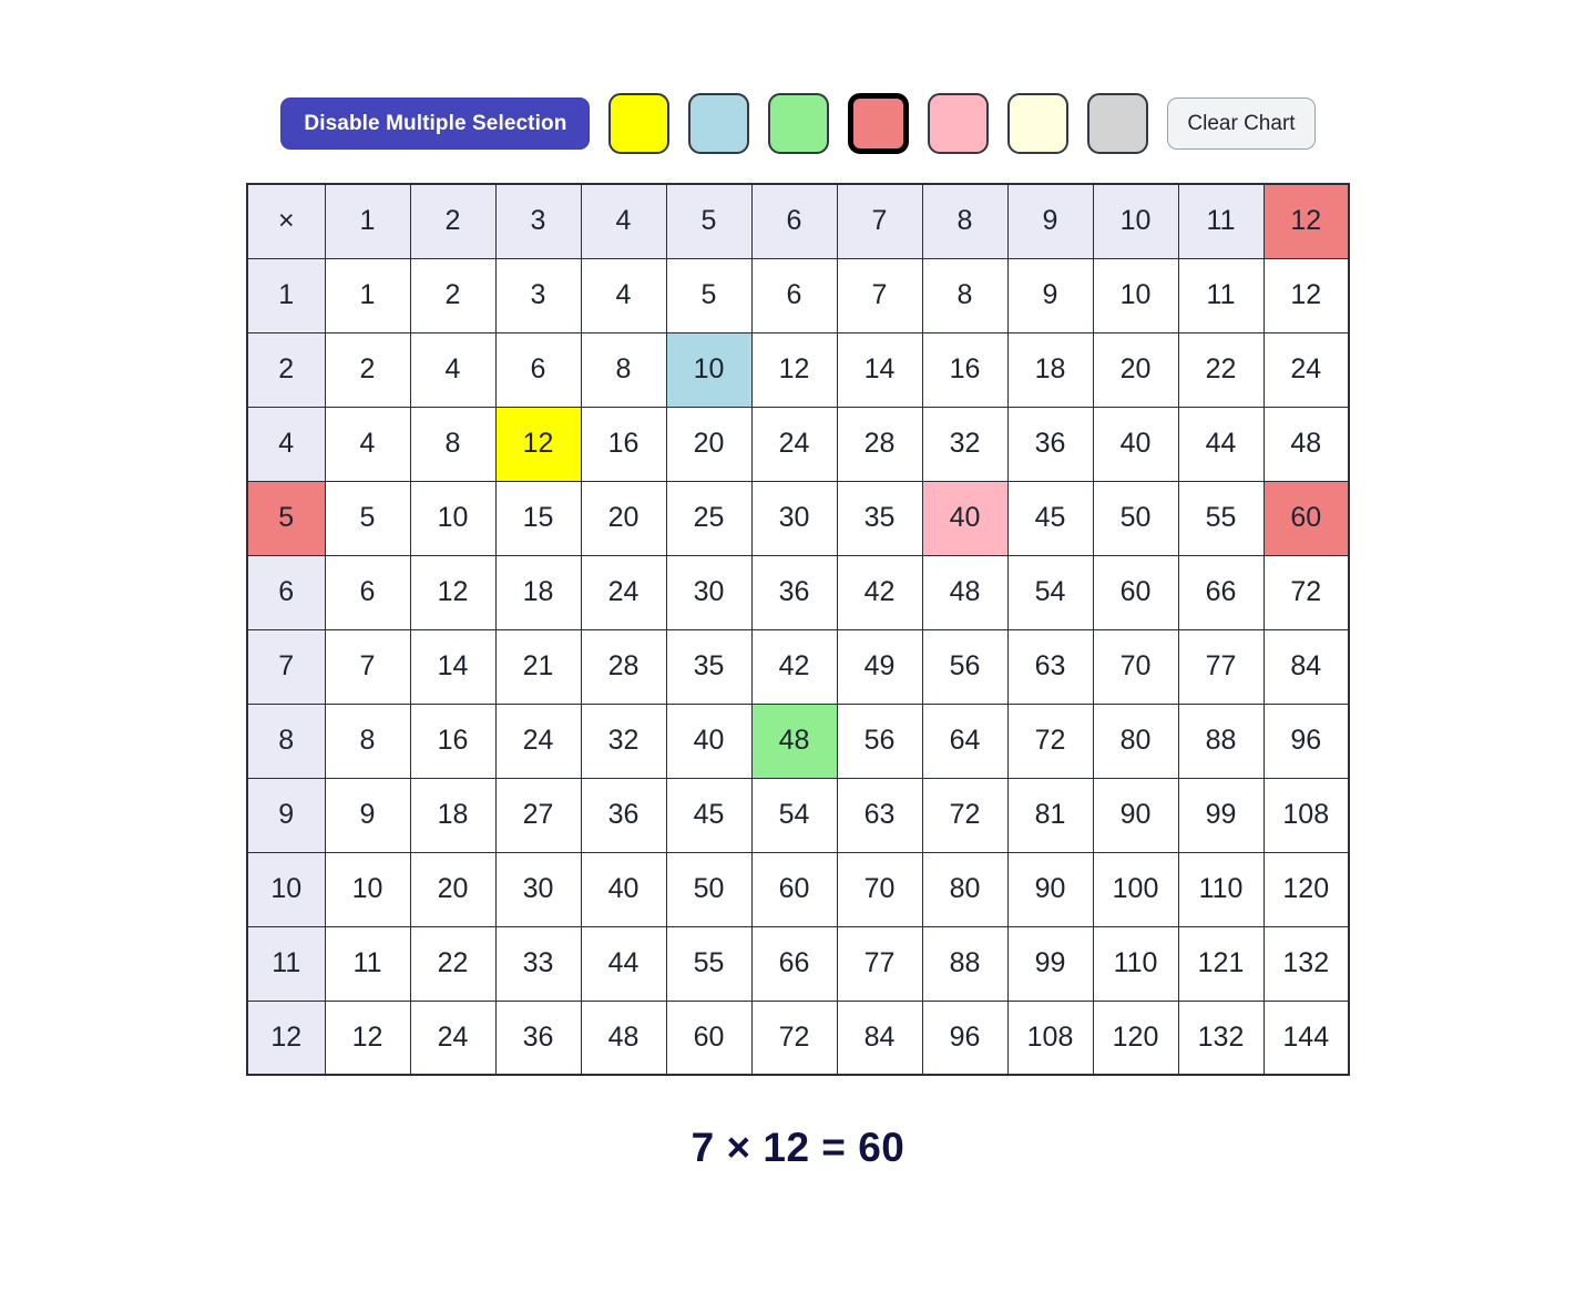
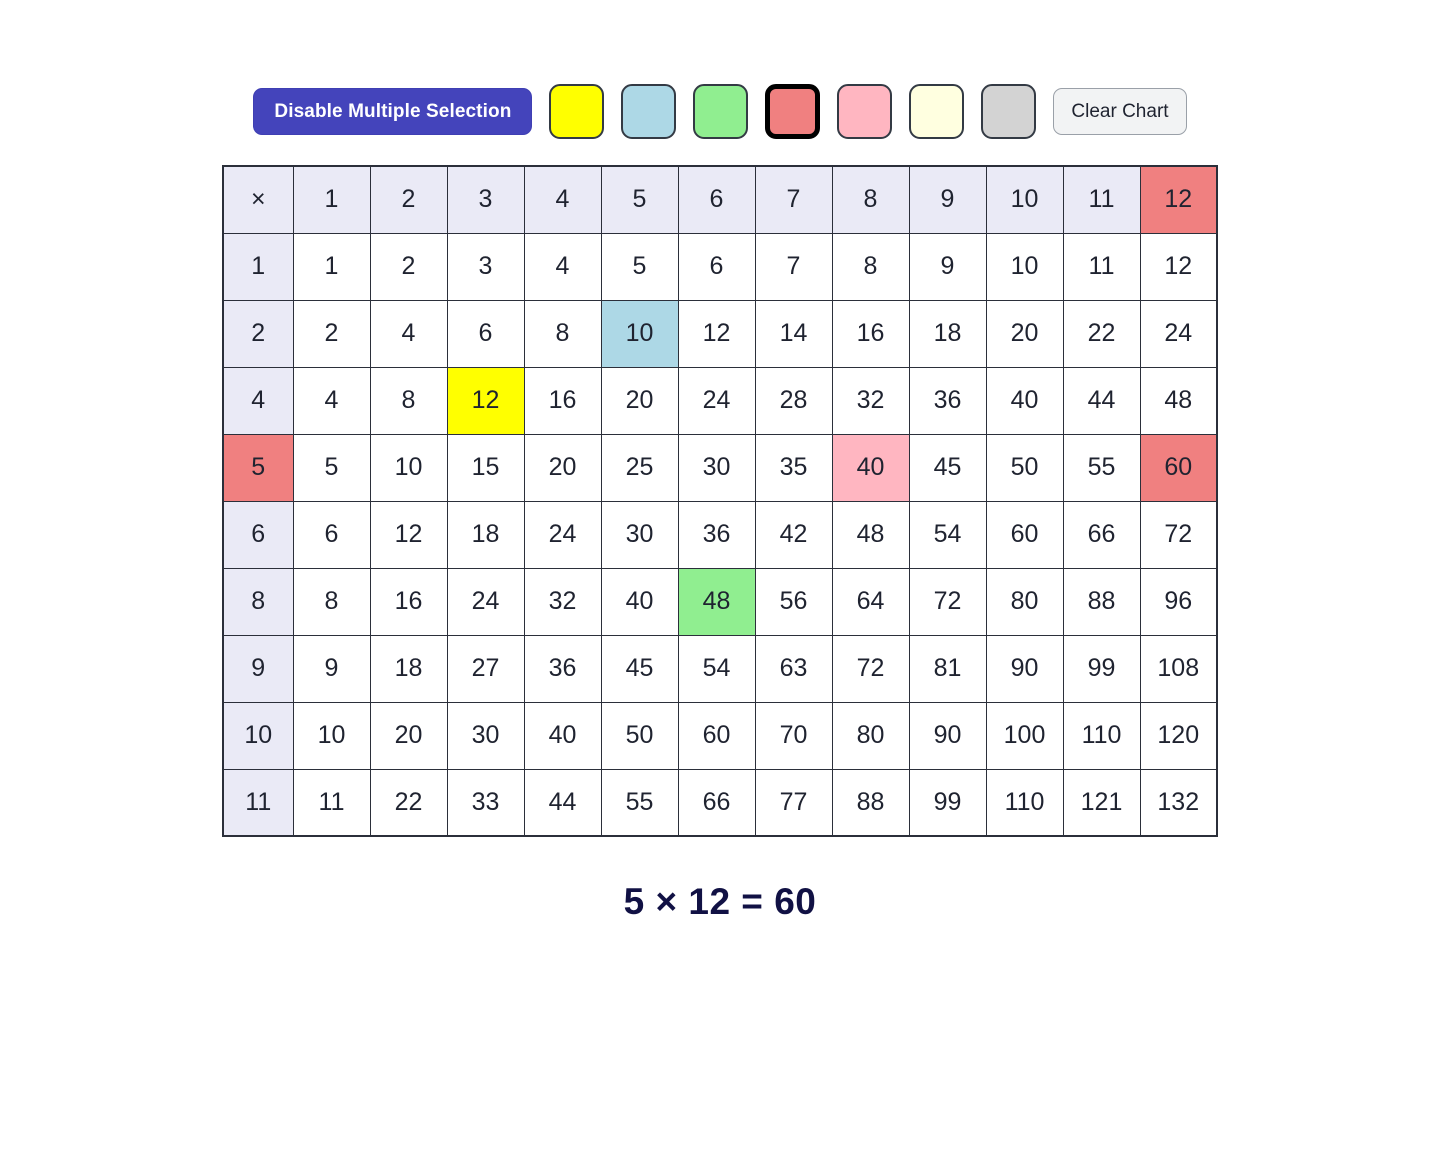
  Disable Multiple Selection
  Clear Chart
  ×	1	2	3	4	5	6	7	8	9	10	11	12
  1	1	2	3	4	5	6	7	8	9	10	11	12
  2	2	4	6	8	10	12	14	16	18	20	22	24
  4	4	8	12	16	20	24	28	32	36	40	44	48
  5	5	10	15	20	25	30	35	40	45	50	55	60
  6	6	12	18	24	30	36	42	48	54	60	66	72
- 7	7	14	21	28	35	42	49	56	63	70	77	84
  8	8	16	24	32	40	48	56	64	72	80	88	96
  9	9	18	27	36	45	54	63	72	81	90	99	108
  10	10	20	30	40	50	60	70	80	90	100	110	120
  11	11	22	33	44	55	66	77	88	99	110	121	132
- 12	12	24	36	48	60	72	84	96	108	120	132	144
- 7 × 12 = 60
+ 5 × 12 = 60
